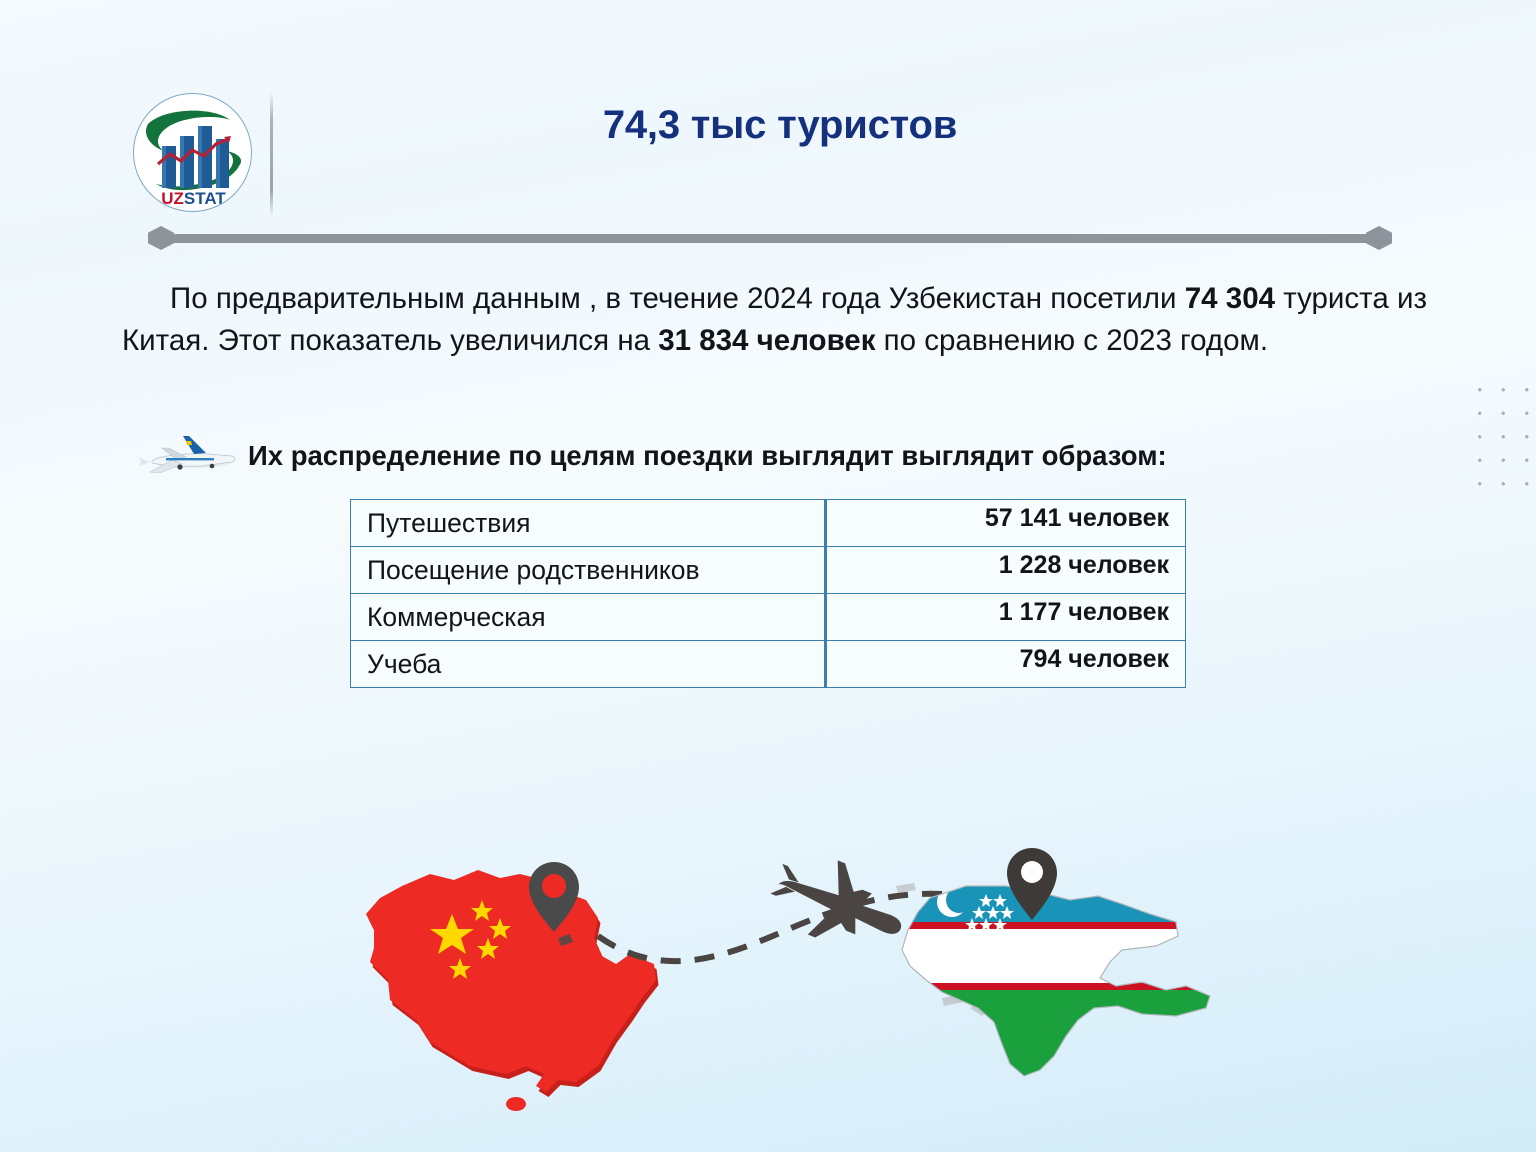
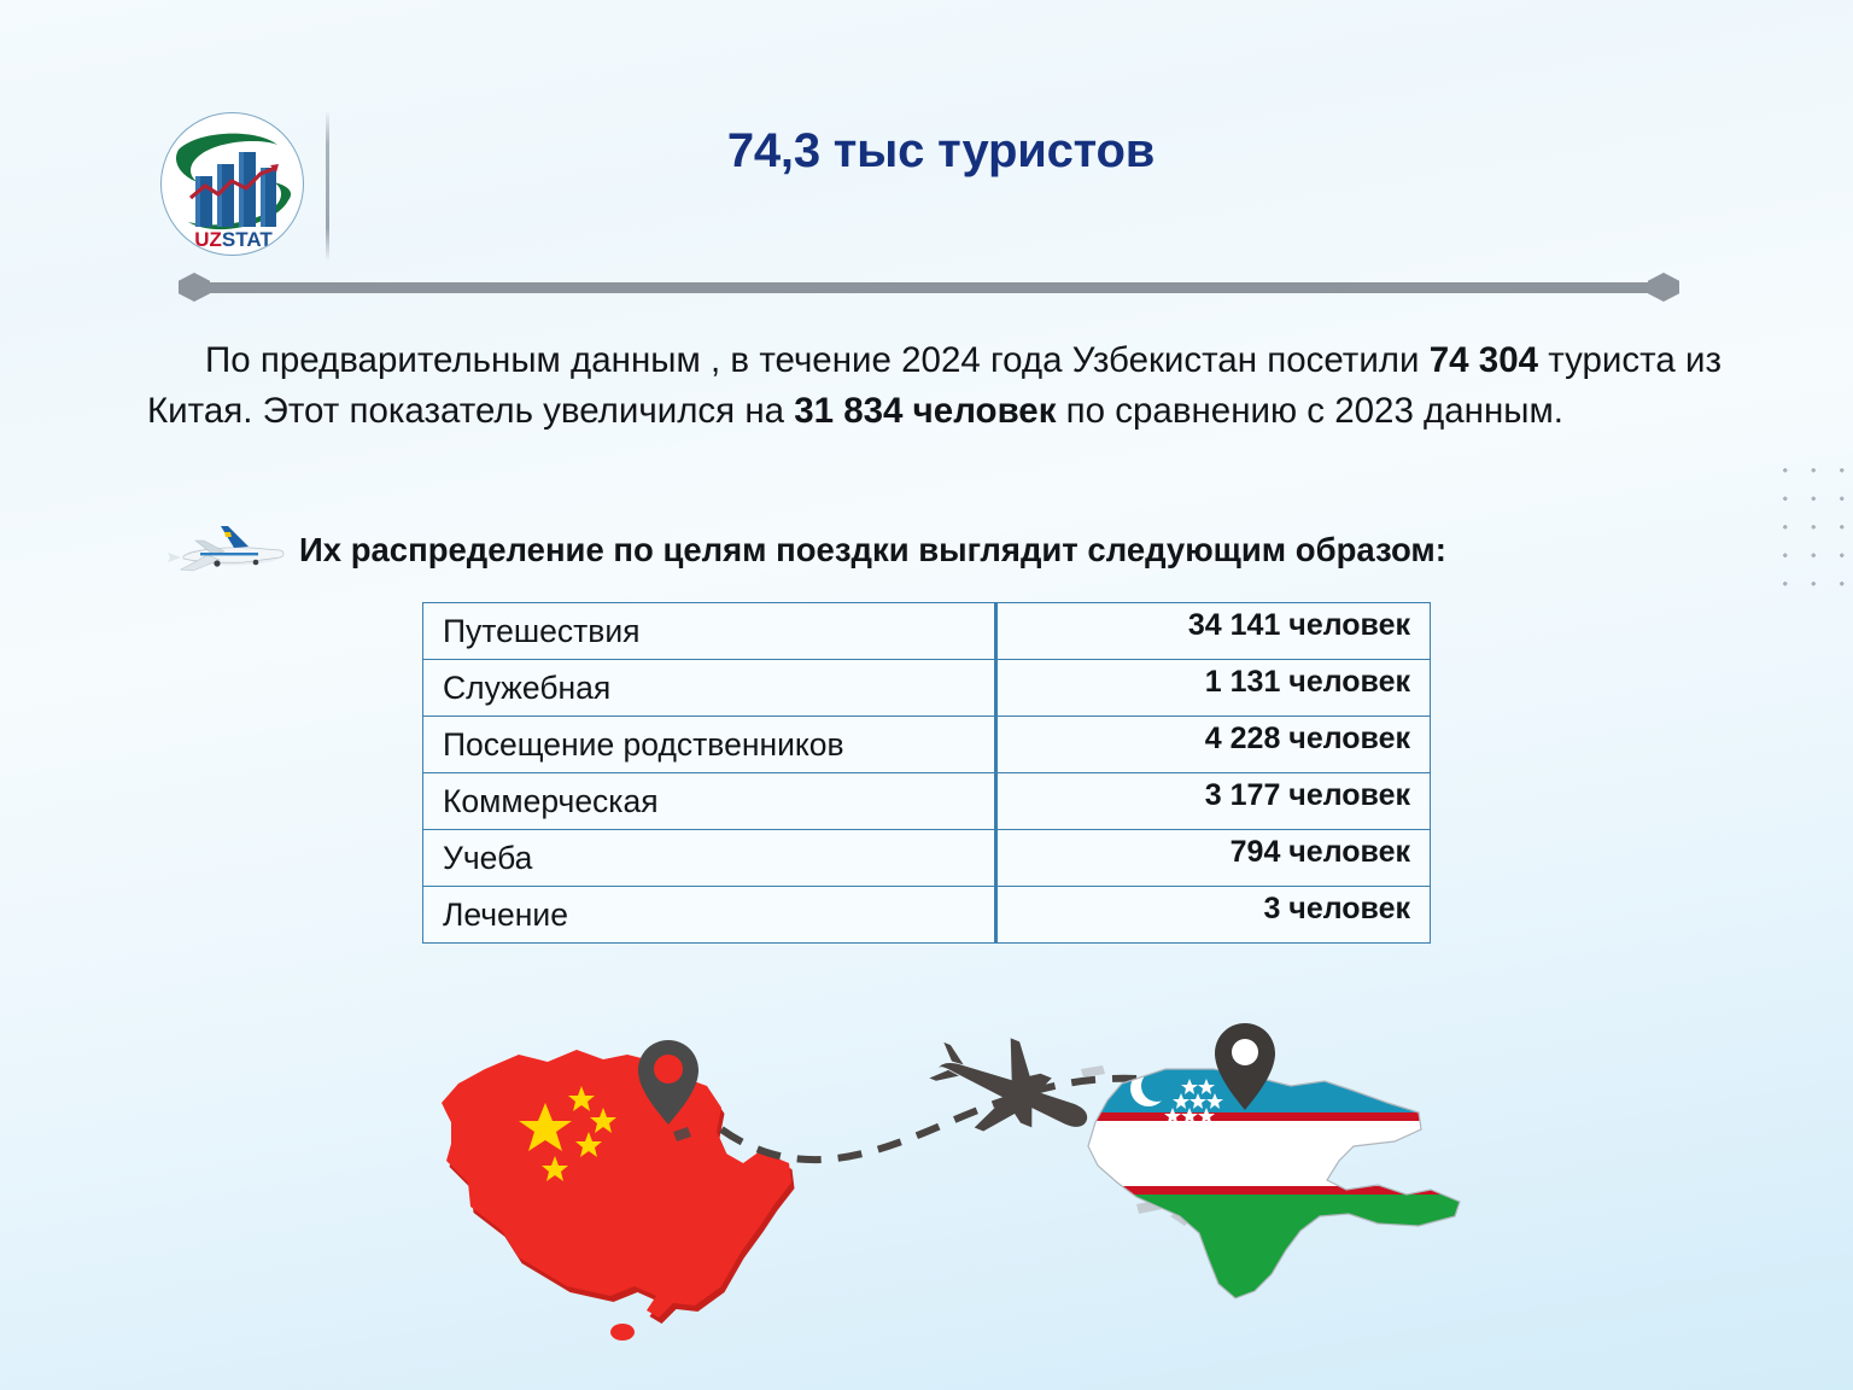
  UZSTAT
  74,3 тыс туристов
- По предварительным данным , в течение 2024 года Узбекистан посетили 74 304 туриста из Китая. Этот показатель увеличился на 31 834 человек по сравнению с 2023 годом.
+ По предварительным данным , в течение 2024 года Узбекистан посетили 74 304 туриста из Китая. Этот показатель увеличился на 31 834 человек по сравнению с 2023 данным.
- Их распределение по целям поездки выглядит выглядит образом:
+ Их распределение по целям поездки выглядит следующим образом:
- Путешествия	57 141 человек
+ Путешествия	34 141 человек
+ Служебная	1 131 человек
- Посещение родственников	1 228 человек
+ Посещение родственников	4 228 человек
- Коммерческая	1 177 человек
+ Коммерческая	3 177 человек
  Учеба	794 человек
+ Лечение	3 человек
